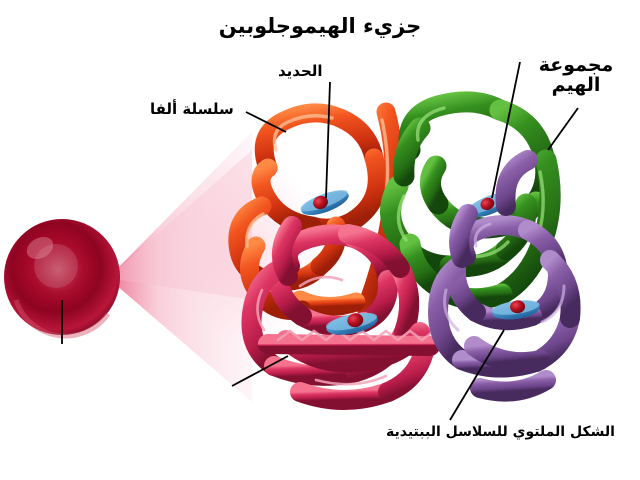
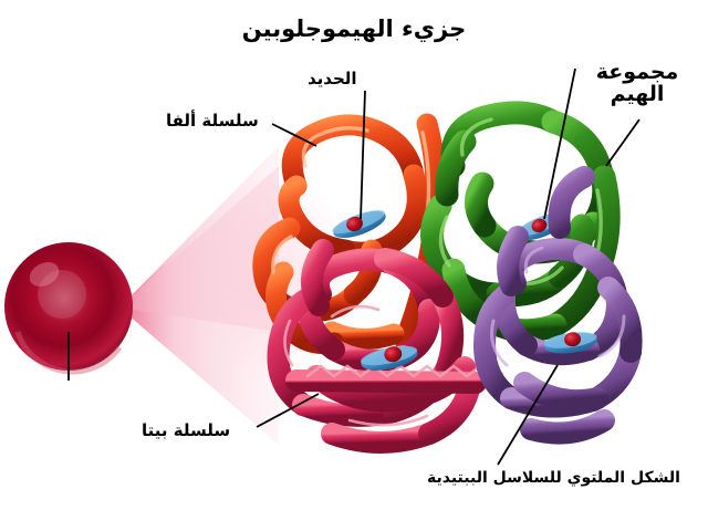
  جزيء الهيموجلوبين
  الحديد
  سلسلة ألفا
  مجموعة
  الهيم
+ سلسلة بيتا
  الشكل الملتوي للسلاسل الببتيدية
